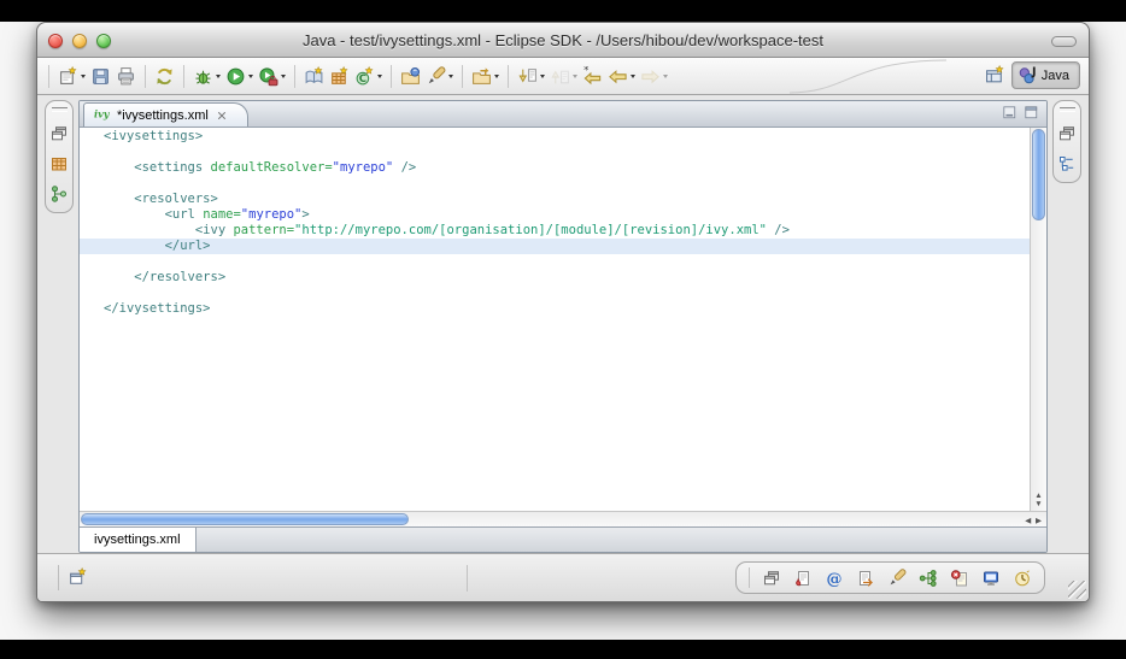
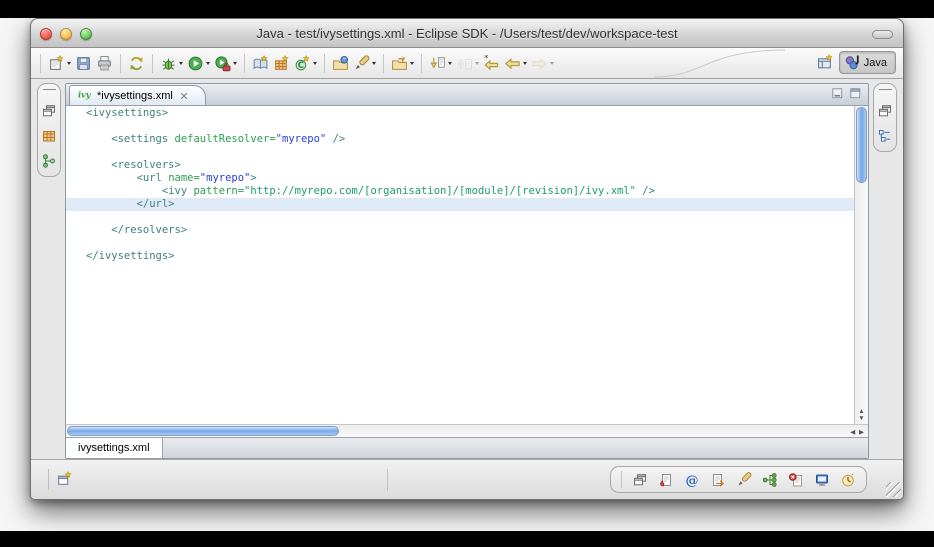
- Java - test/ivysettings.xml - Eclipse SDK - /Users/hibou/dev/workspace-test
+ Java - test/ivysettings.xml - Eclipse SDK - /Users/test/dev/workspace-test
  C
  *
  J
  Java
  ivy
  *ivysettings.xml
  <ivysettings>
  <settings defaultResolver="myrepo" />
  <resolvers>
  <url name="myrepo">
  <ivy pattern="http://myrepo.com/[organisation]/[module]/[revision]/ivy.xml" />
  </url>
  </resolvers>
  </ivysettings>
  ivysettings.xml
  @
